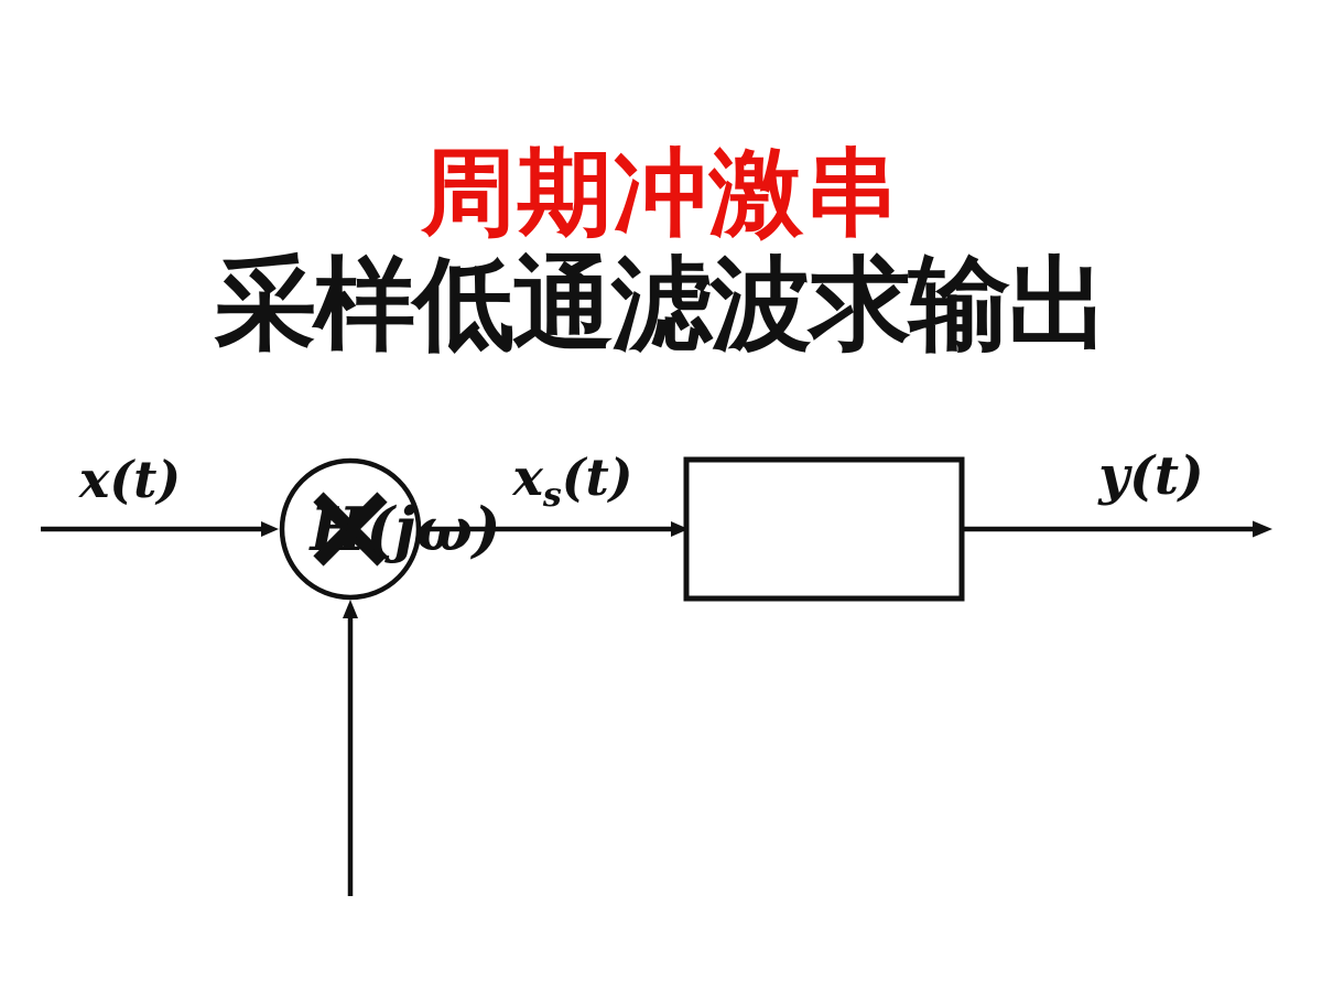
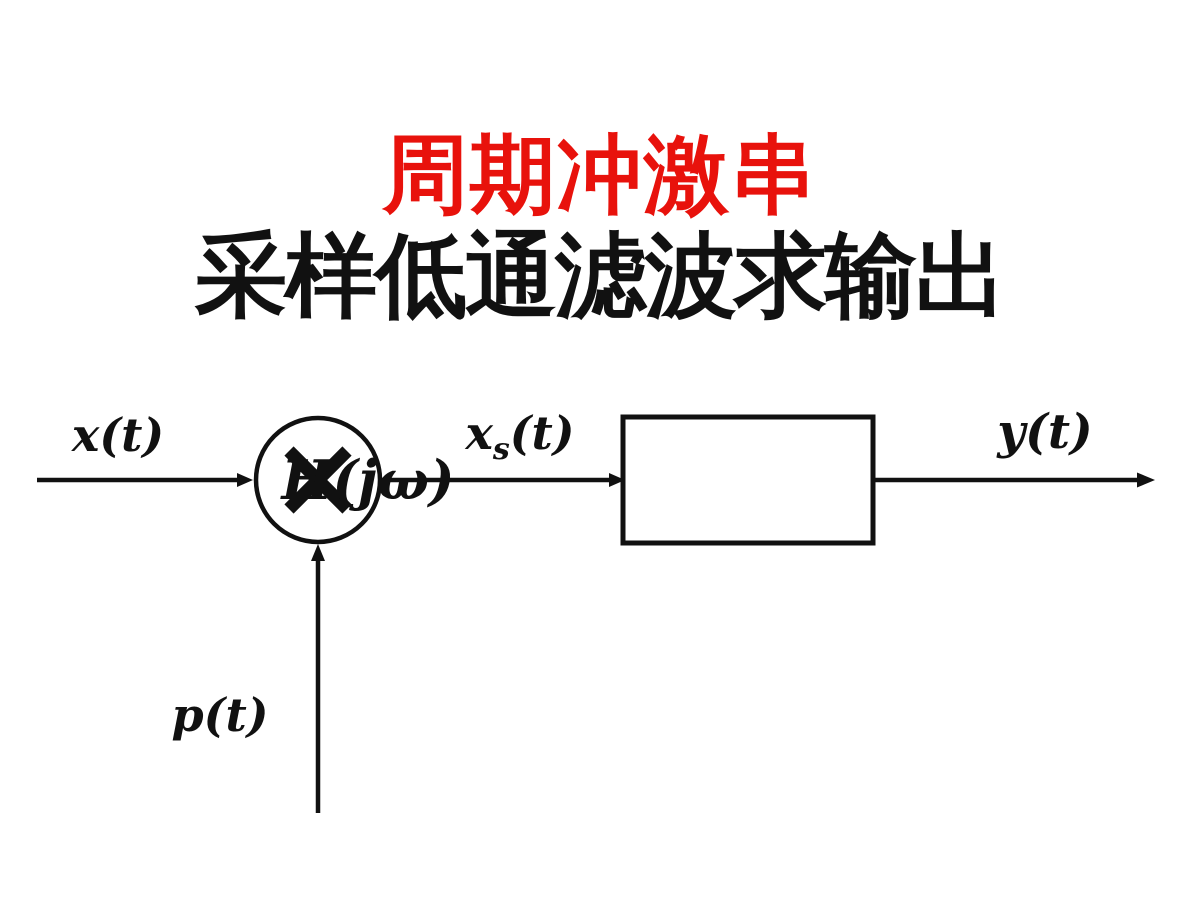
  周期冲激串
  采样低通滤波求输出
  x(t)
  xs(t)
  H(jω)
  y(t)
+ p(t)
